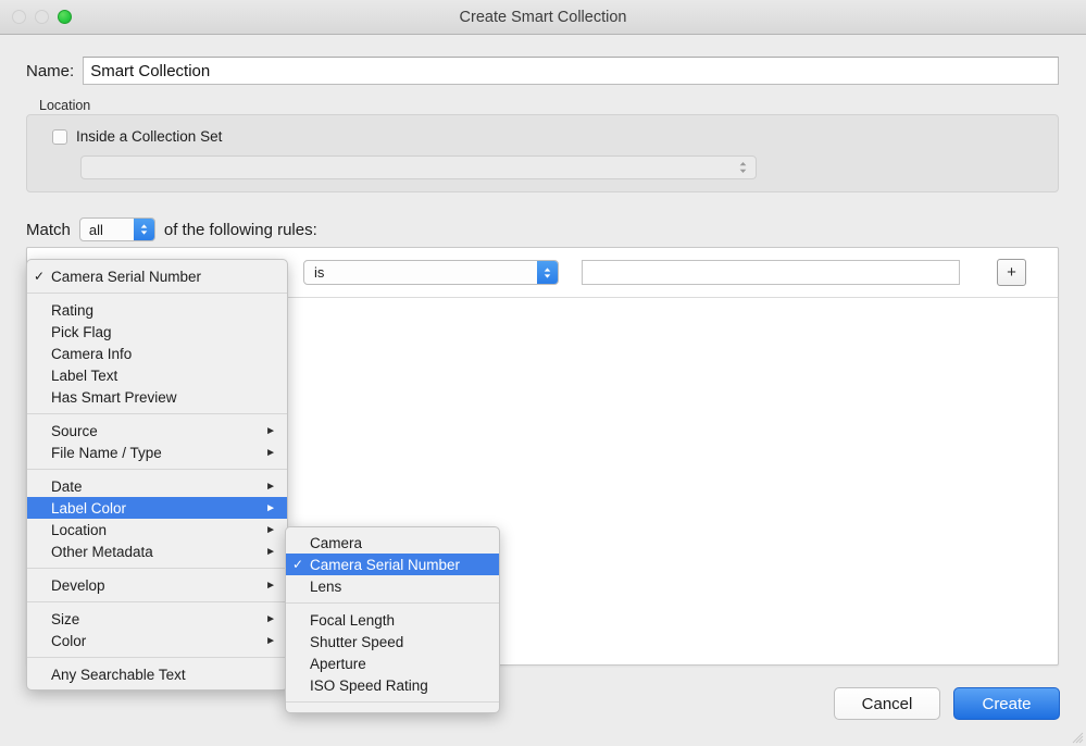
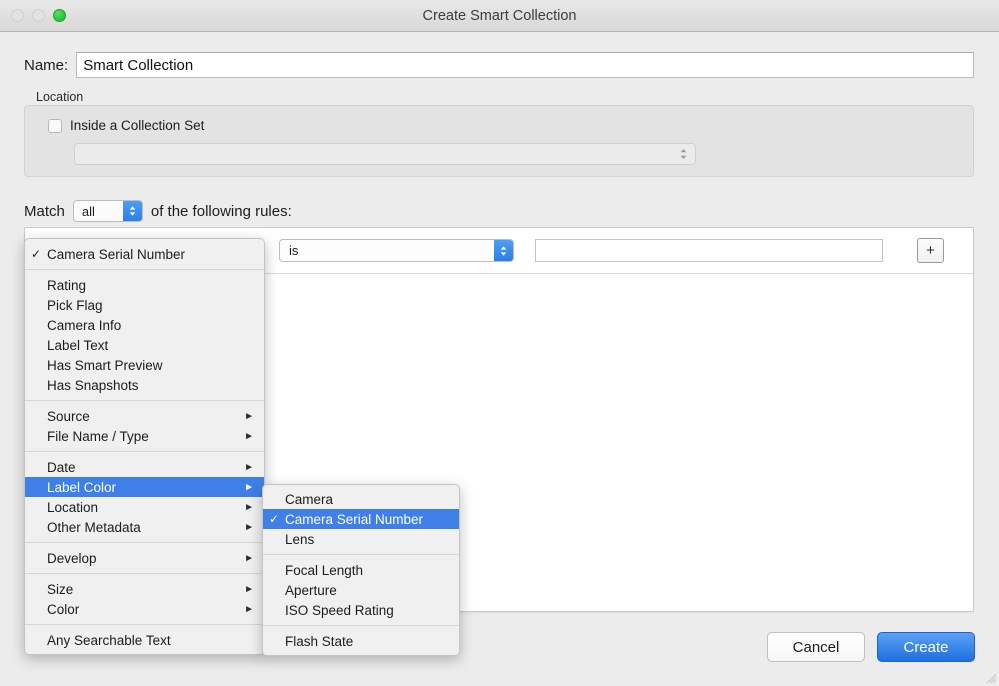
  Create Smart Collection
  Name:
  Smart Collection
  Location
  Inside a Collection Set
  Match
  all
  of the following rules:
  is
  +
  Cancel
  Create
  ✓
  Camera Serial Number
  Rating
  Pick Flag
  Camera Info
  Label Text
  Has Smart Preview
+ Has Snapshots
  Source
  ►
  File Name / Type
  ►
  Date
  ►
  Label Color
  ►
  Location
  ►
  Other Metadata
  ►
  Develop
  ►
  Size
  ►
  Color
  ►
  Any Searchable Text
  Camera
  ✓
  Camera Serial Number
  Lens
  Focal Length
- Shutter Speed
  Aperture
  ISO Speed Rating
+ Flash State
